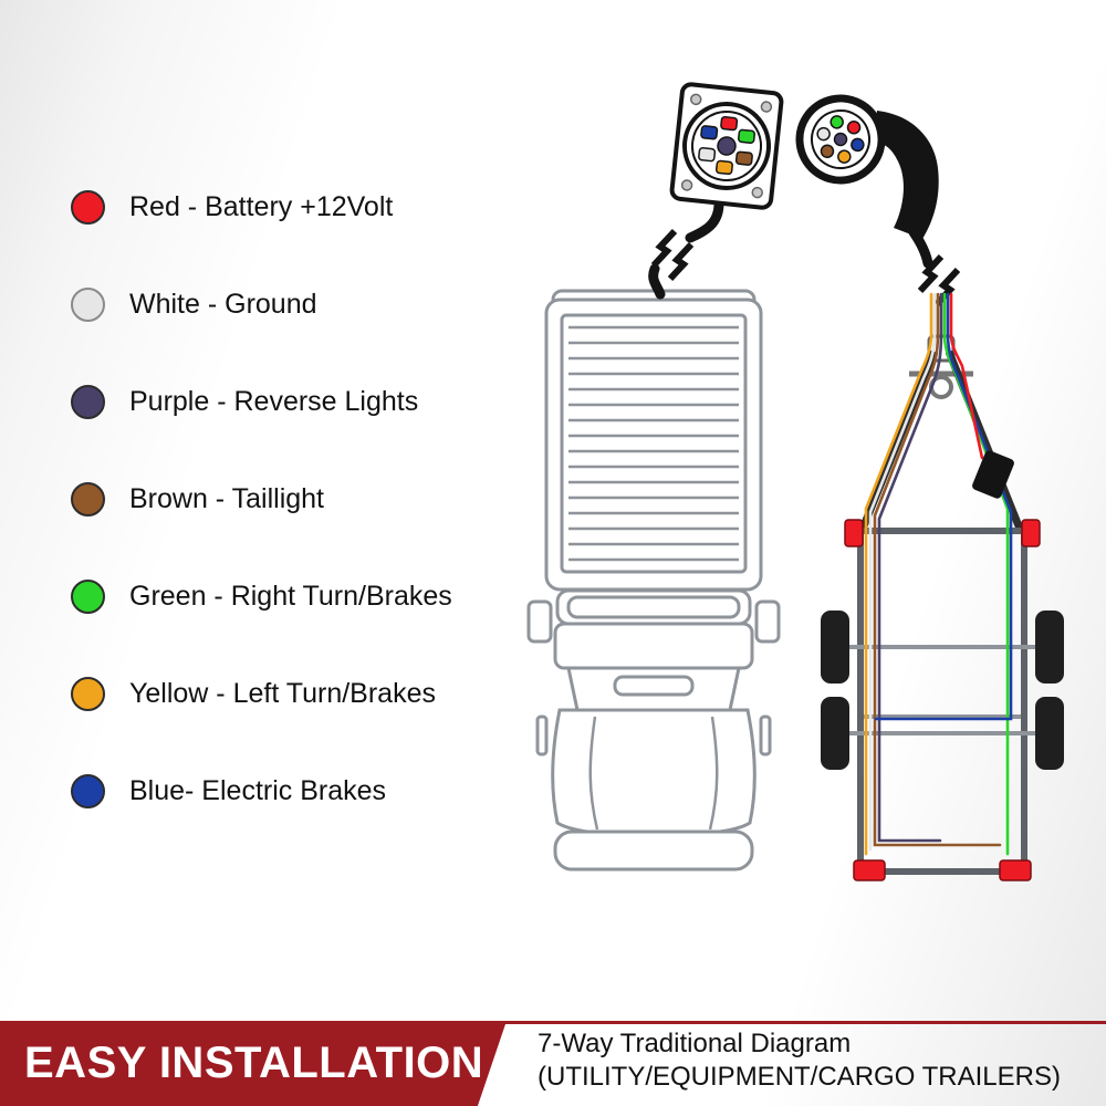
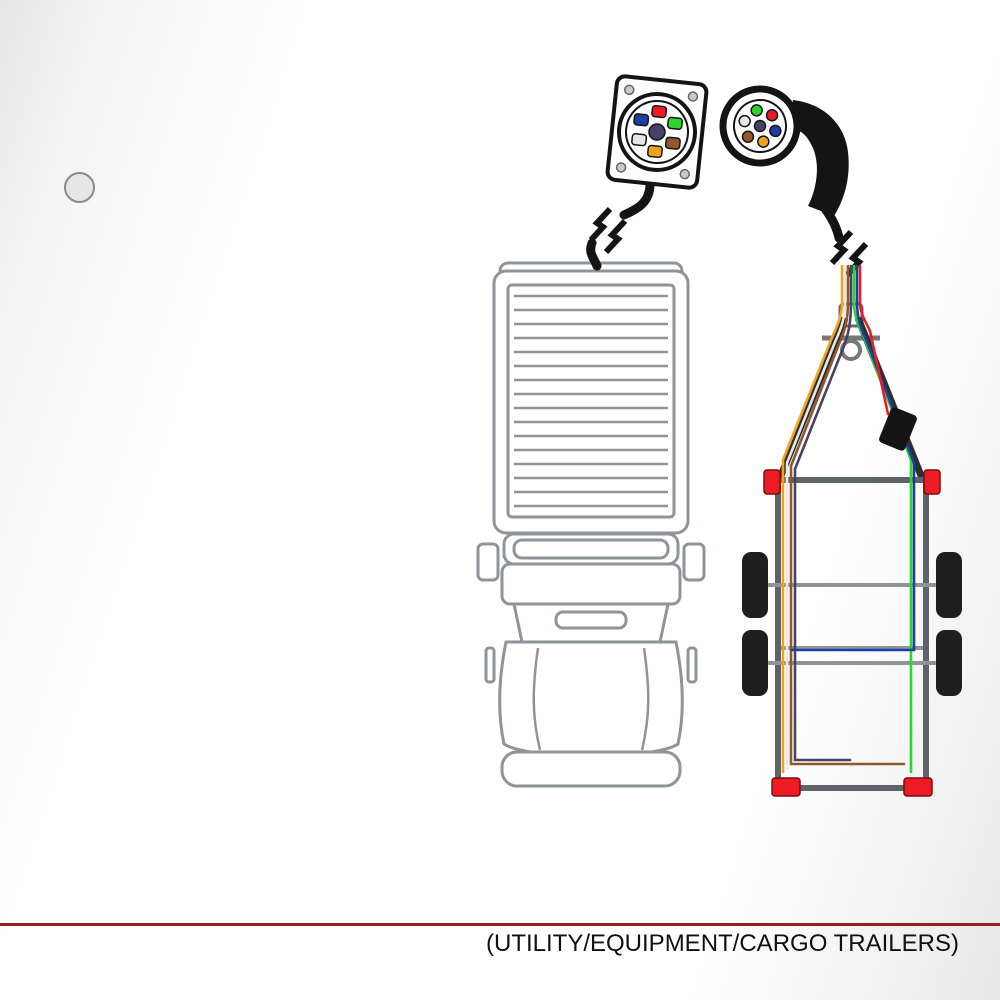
- Red - Battery +12Volt
- White - Ground
- Purple - Reverse Lights
- Brown - Taillight
- Green - Right Turn/Brakes
- Yellow - Left Turn/Brakes
- Blue- Electric Brakes
- EASY INSTALLATION
- 7-Way Traditional Diagram
  (UTILITY/EQUIPMENT/CARGO TRAILERS)
